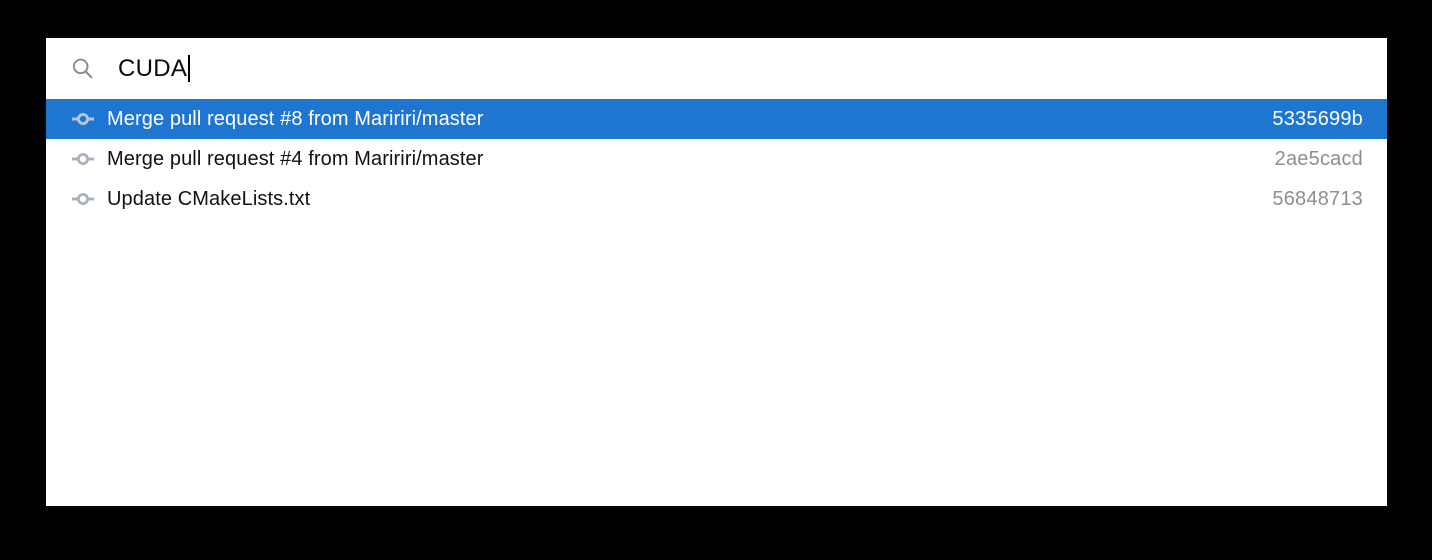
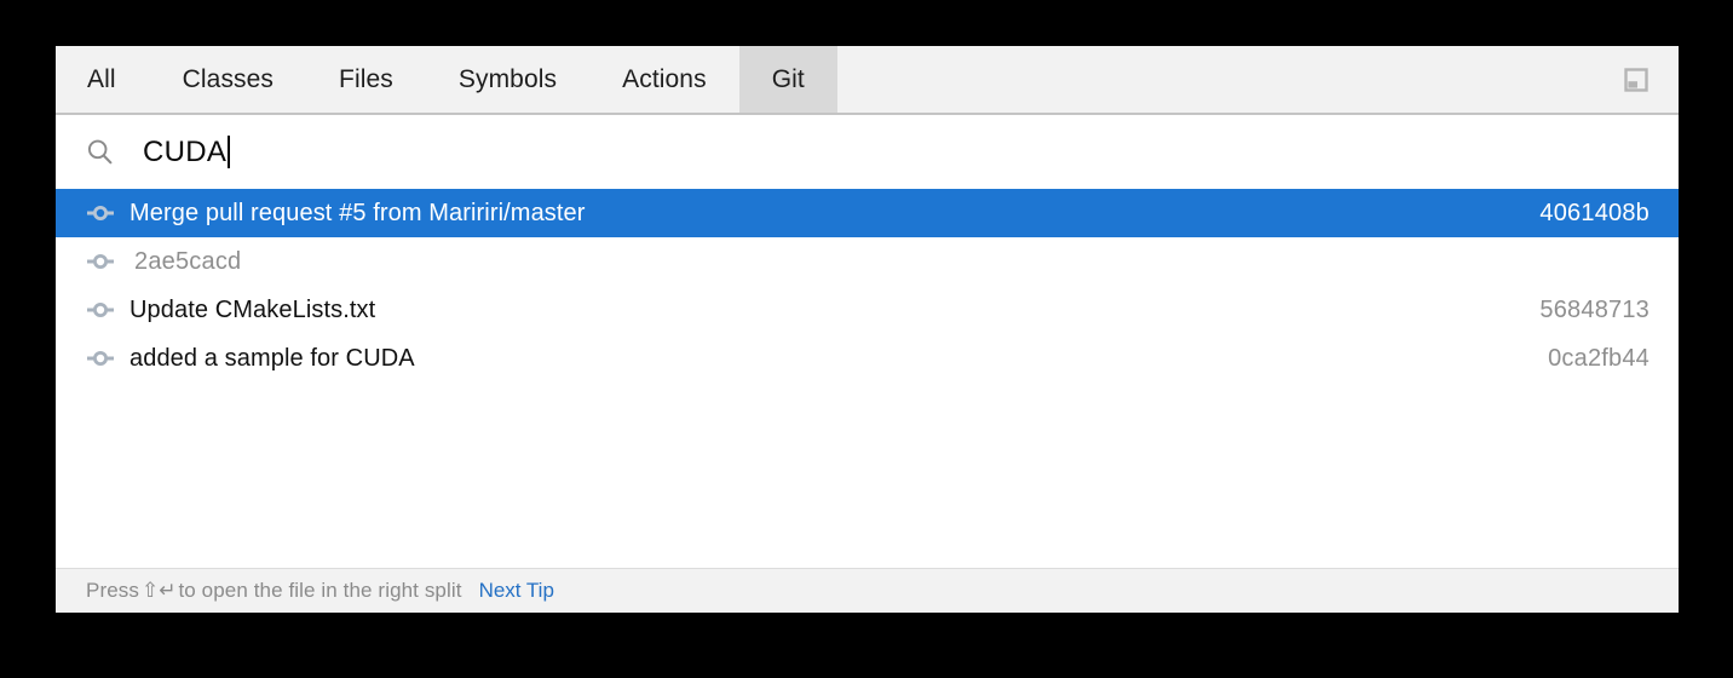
+ All
+ Classes
+ Files
+ Symbols
+ Actions
+ Git
  CUDA
- Merge pull request #8 from Maririri/master
+ Merge pull request #5 from Maririri/master
- 5335699b
+ 4061408b
- Merge pull request #4 from Maririri/master
  2ae5cacd
  Update CMakeLists.txt
  56848713
+ added a sample for CUDA
+ 0ca2fb44
+ Press
+ ⇧↵
+ to open the file in the right split
+ Next Tip
